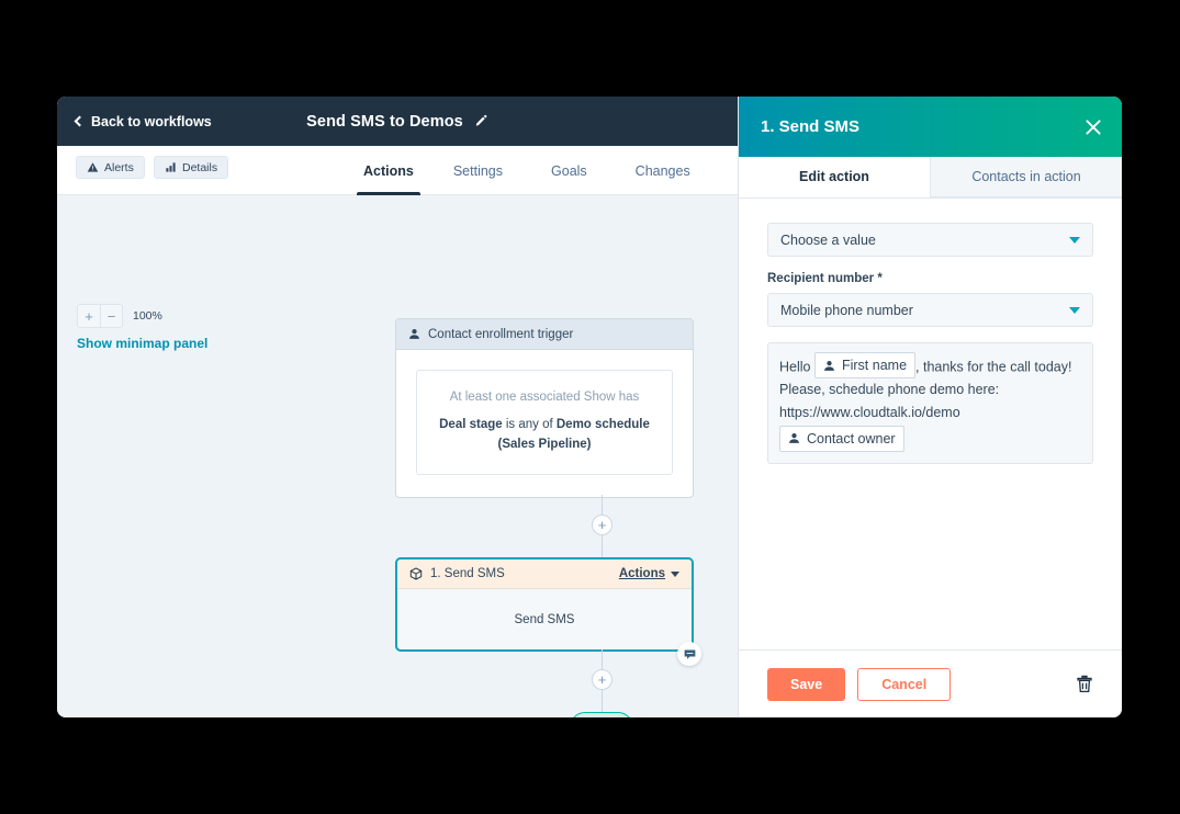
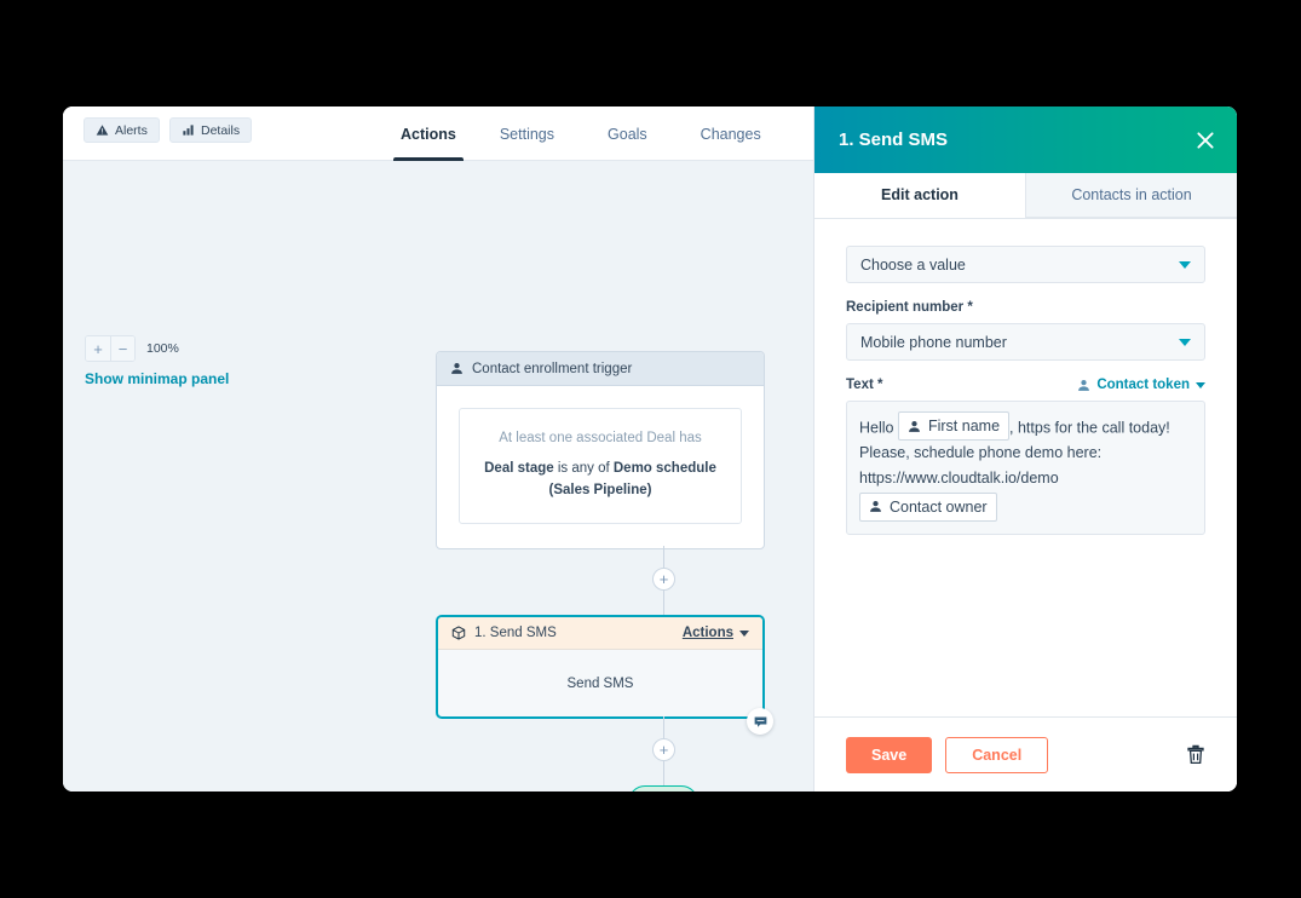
- Back to workflows
- Send SMS to Demos
  Alerts
  Details
  Actions
  Settings
  Goals
  Changes
  +
  −
  100%
  Show minimap panel
  Contact enrollment trigger
- At least one associated Show has
+ At least one associated Deal has
  Deal stage is any of Demo schedule (Sales Pipeline)
  +
  1. Send SMS
  Actions
  Send SMS
  +
  1. Send SMS
  Edit action
  Contacts in action
  Choose a value
  Recipient number *
  Mobile phone number
+ Text *
+ Contact token
  Hello
  First name
- , thanks for the call today!
+ , https for the call today!
  Please, schedule phone demo here:
  https://www.cloudtalk.io/demo
  Contact owner
  Save
  Cancel
